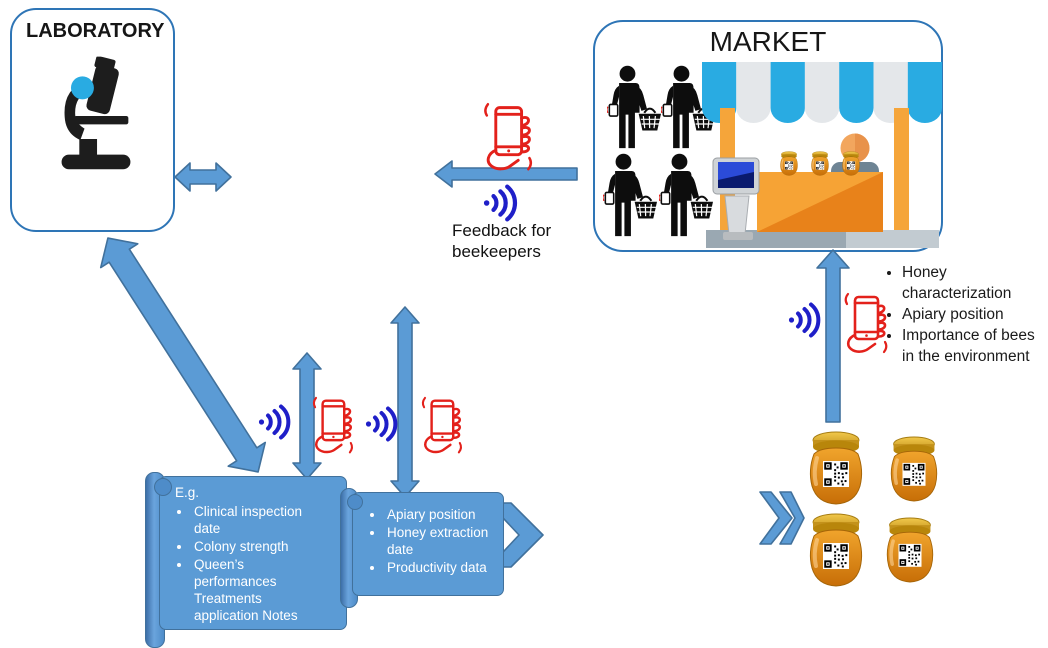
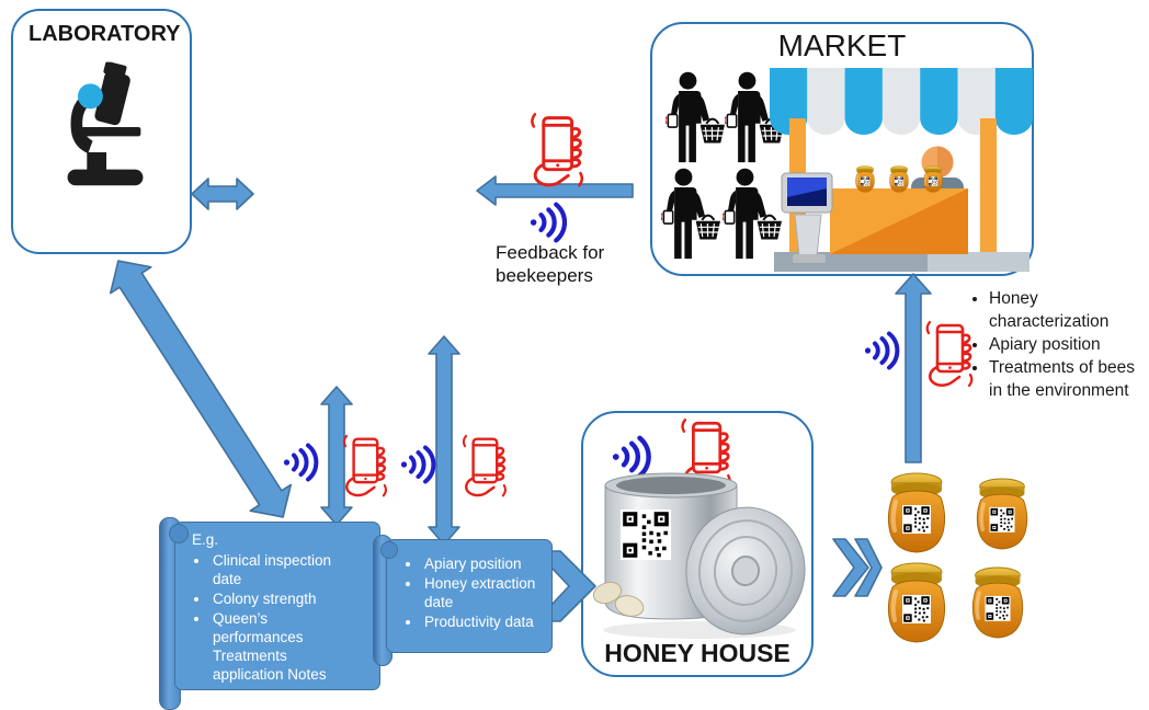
  LABORATORY
  MARKET
+ HONEY HOUSE
  Feedback for beekeepers
  Honey characterization
  Apiary position
- Importance of bees in the environment
+ Treatments of bees in the environment
  E.g.
  Clinical inspection date
  Colony strength
  Queen’s performances Treatments application Notes
  Apiary position
  Honey extraction date
  Productivity data
